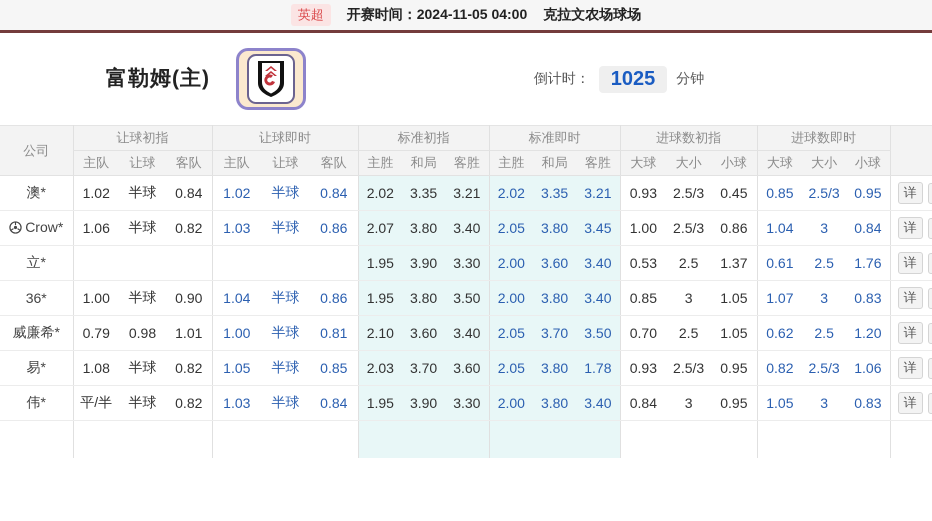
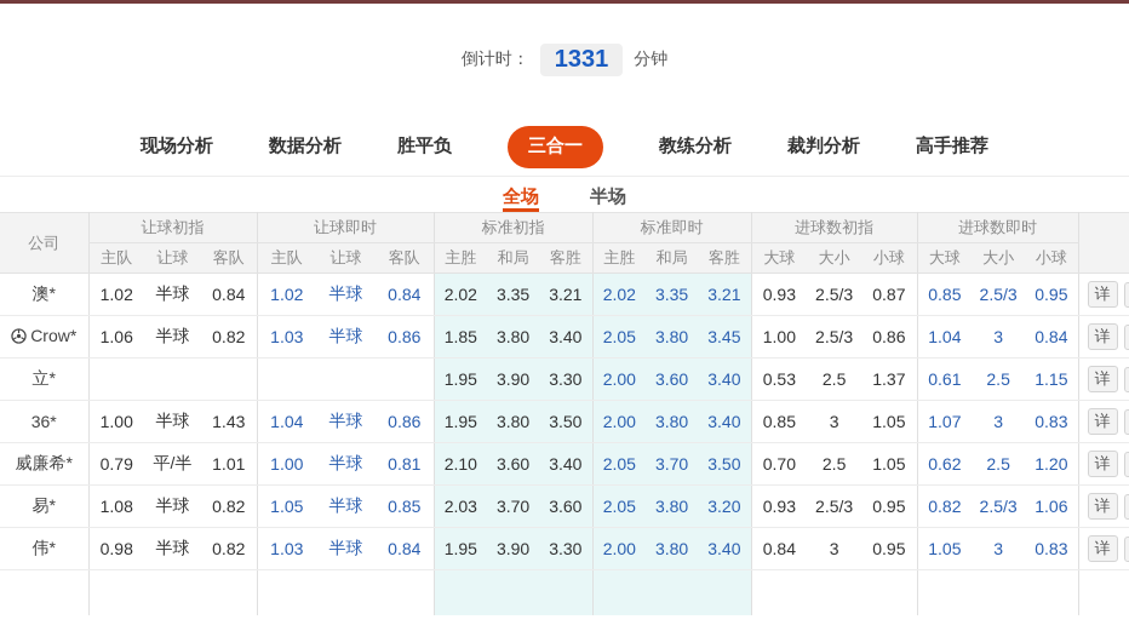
- 英超
- 开赛时间：2024-11-05 04:00
- 克拉文农场球场
- 富勒姆(主)
  倒计时：
- 1025
+ 1331
  分钟
+ 现场分析
+ 数据分析
+ 胜平负
+ 三合一
+ 教练分析
+ 裁判分析
+ 高手推荐
+ 全场
+ 半场
  公司	让球初指	让球即时	标准初指	标准即时	进球数初指	进球数即时
  主队	让球	客队	主队	让球	客队	主胜	和局	客胜	主胜	和局	客胜	大球	大小	小球	大球	大小	小球
- 澳*	1.02	半球	0.84	1.02	半球	0.84	2.02	3.35	3.21	2.02	3.35	3.21	0.93	2.5/3	0.45	0.85	2.5/3	0.95	详
+ 澳*	1.02	半球	0.84	1.02	半球	0.84	2.02	3.35	3.21	2.02	3.35	3.21	0.93	2.5/3	0.87	0.85	2.5/3	0.95	详
- Crow*	1.06	半球	0.82	1.03	半球	0.86	2.07	3.80	3.40	2.05	3.80	3.45	1.00	2.5/3	0.86	1.04	3	0.84	详
+ Crow*	1.06	半球	0.82	1.03	半球	0.86	1.85	3.80	3.40	2.05	3.80	3.45	1.00	2.5/3	0.86	1.04	3	0.84	详
- 立*							1.95	3.90	3.30	2.00	3.60	3.40	0.53	2.5	1.37	0.61	2.5	1.76	详
+ 立*							1.95	3.90	3.30	2.00	3.60	3.40	0.53	2.5	1.37	0.61	2.5	1.15	详
- 36*	1.00	半球	0.90	1.04	半球	0.86	1.95	3.80	3.50	2.00	3.80	3.40	0.85	3	1.05	1.07	3	0.83	详
+ 36*	1.00	半球	1.43	1.04	半球	0.86	1.95	3.80	3.50	2.00	3.80	3.40	0.85	3	1.05	1.07	3	0.83	详
- 威廉希*	0.79	0.98	1.01	1.00	半球	0.81	2.10	3.60	3.40	2.05	3.70	3.50	0.70	2.5	1.05	0.62	2.5	1.20	详
+ 威廉希*	0.79	平/半	1.01	1.00	半球	0.81	2.10	3.60	3.40	2.05	3.70	3.50	0.70	2.5	1.05	0.62	2.5	1.20	详
- 易*	1.08	半球	0.82	1.05	半球	0.85	2.03	3.70	3.60	2.05	3.80	1.78	0.93	2.5/3	0.95	0.82	2.5/3	1.06	详
+ 易*	1.08	半球	0.82	1.05	半球	0.85	2.03	3.70	3.60	2.05	3.80	3.20	0.93	2.5/3	0.95	0.82	2.5/3	1.06	详
- 伟*	平/半	半球	0.82	1.03	半球	0.84	1.95	3.90	3.30	2.00	3.80	3.40	0.84	3	0.95	1.05	3	0.83	详
+ 伟*	0.98	半球	0.82	1.03	半球	0.84	1.95	3.90	3.30	2.00	3.80	3.40	0.84	3	0.95	1.05	3	0.83	详
